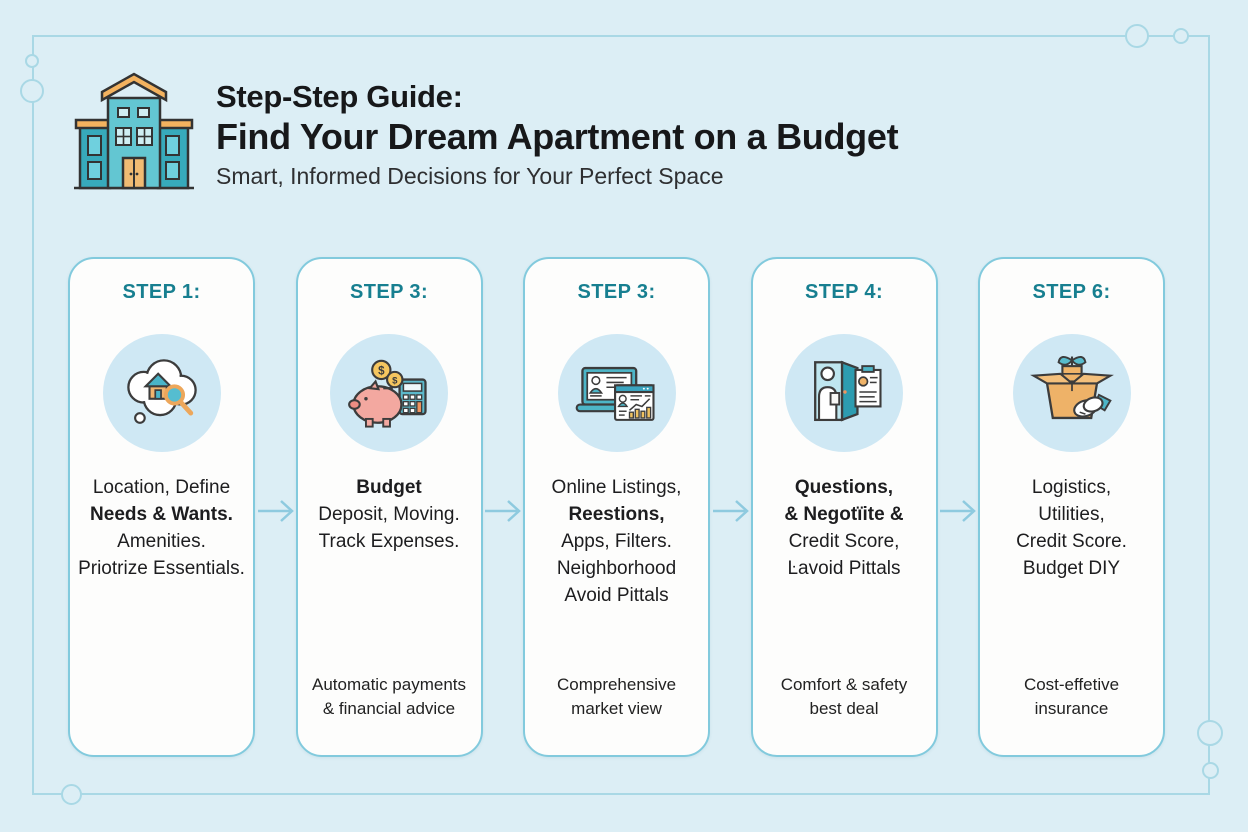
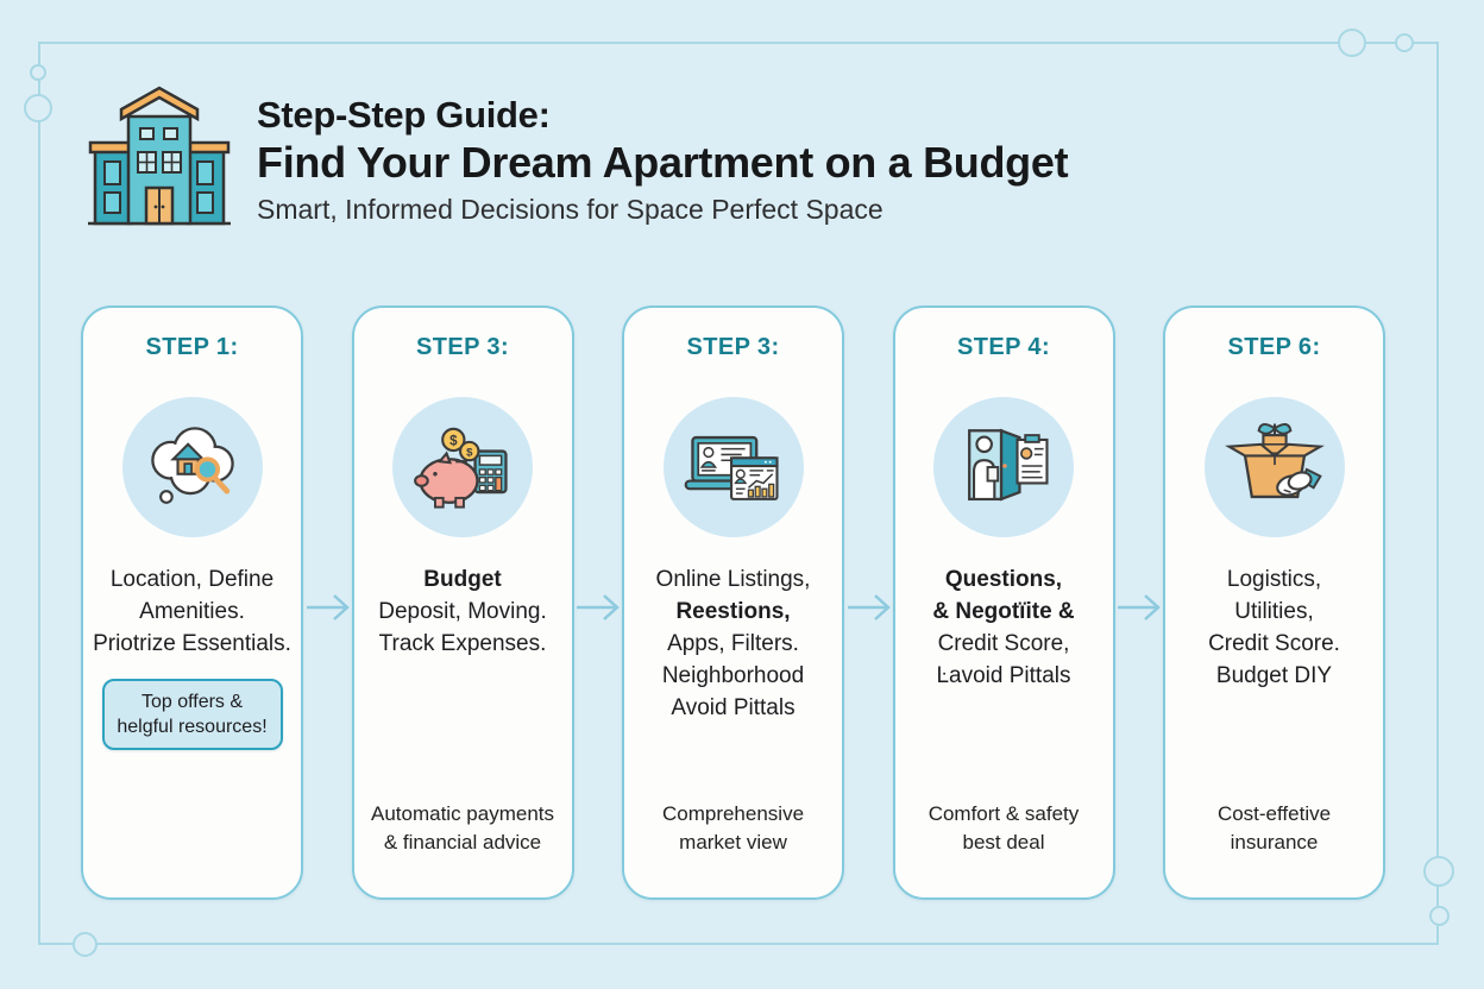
  Step-Step Guide:
  Find Your Dream Apartment on a Budget
- Smart, Informed Decisions for Your Perfect Space
+ Smart, Informed Decisions for Space Perfect Space
  STEP 1:
  Location, Define
- Needs & Wants.
  Amenities.
  Priotrize Essentials.
+ Top offers &
+ helgful resources!
  STEP 3:
  $
  $
  Budget
  Deposit, Moving.
  Track Expenses.
  Automatic payments
  & financial advice
  STEP 3:
  Online Listings,
  Reestions,
  Apps, Filters.
  Neighborhood
  Avoid Pittals
  Comprehensive
  market view
  STEP 4:
  Questions,
  & Negotïite &
  Credit Score,
  Ŀavoid Pittals
  Comfort & safety
  best deal
  STEP 6:
  Logistics,
  Utilities,
  Credit Score.
  Budget DIY
  Cost-effetive
  insurance
